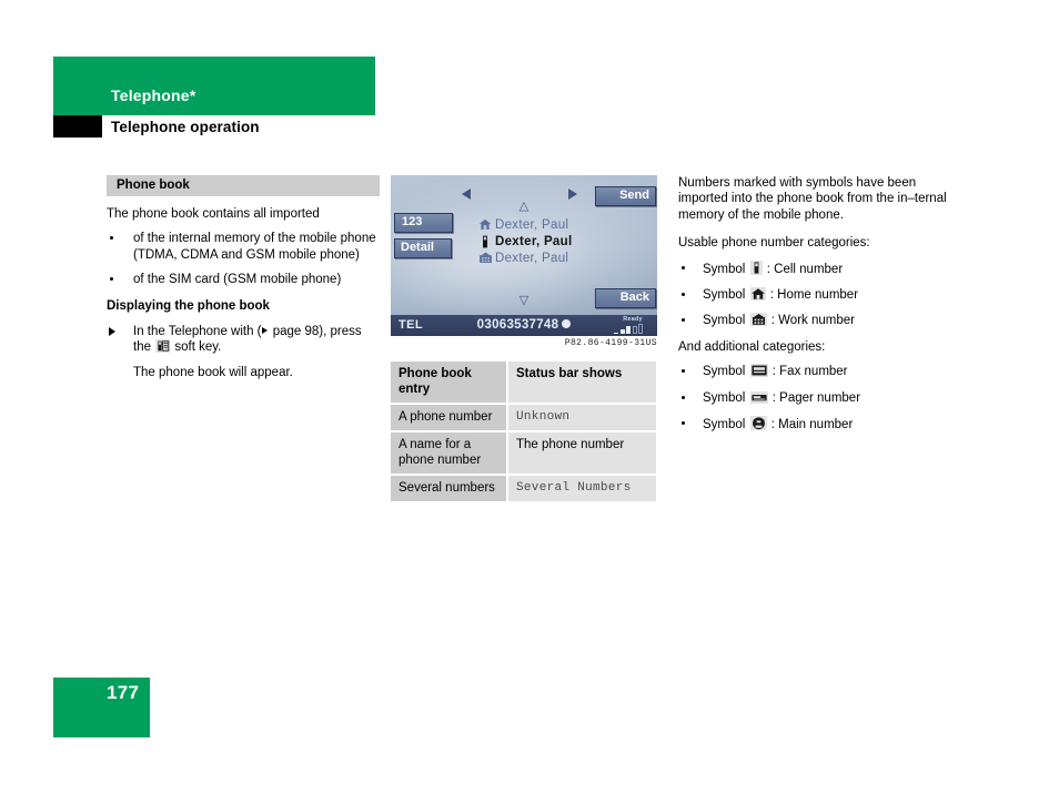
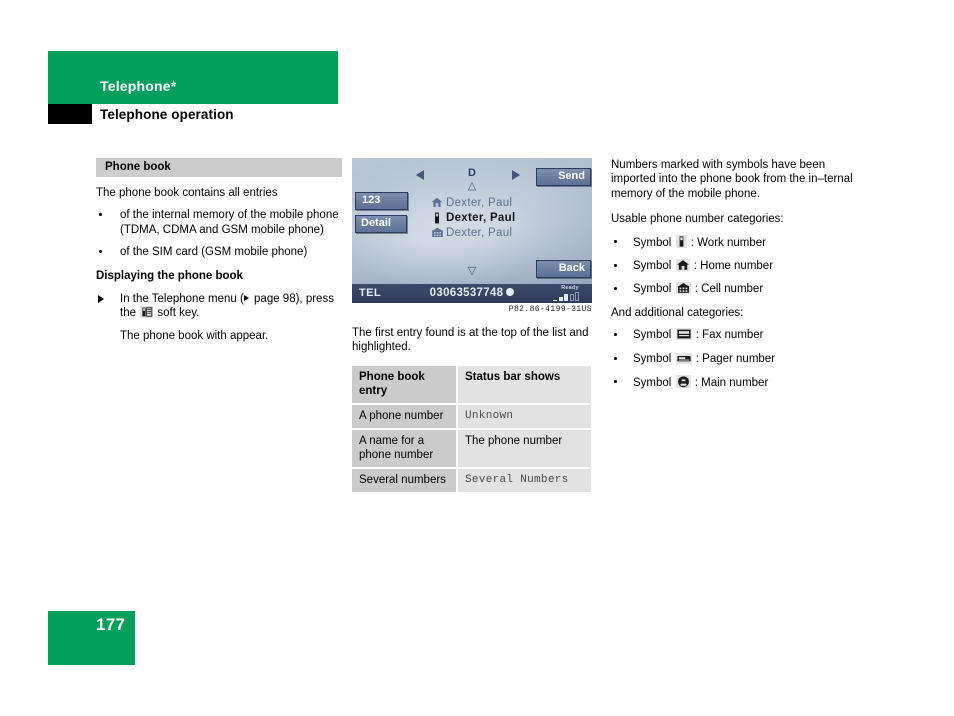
  Telephone*
  Telephone operation
  Phone book
- The phone book contains all imported
+ The phone book contains all entries
  of the internal memory of the mobile phone (TDMA, CDMA and GSM mobile phone)
  of the SIM card (GSM mobile phone)
  Displaying the phone book
- In the Telephone with ( page 98), press the soft key.
+ In the Telephone menu ( page 98), press the soft key.
- The phone book will appear.
+ The phone book with appear.
+ D
  △
  ▽
  123
  Detail
  Send
  Back
  Dexter, Paul
  Dexter, Paul
  Dexter, Paul
  TEL
  03063537748
  P82.86-4199-31US
+ The first entry found is at the top of the list and highlighted.
  Phone book entry	Status bar shows
  A phone number	Unknown
  A name for a phone number	The phone number
  Several numbers	Several Numbers
  Numbers marked with symbols have been imported into the phone book from the in–ternal memory of the mobile phone.
  Usable phone number categories:
- Symbol : Cell number
+ Symbol : Work number
  Symbol : Home number
- Symbol : Work number
+ Symbol : Cell number
  And additional categories:
  Symbol : Fax number
  Symbol : Pager number
  Symbol : Main number
  177
